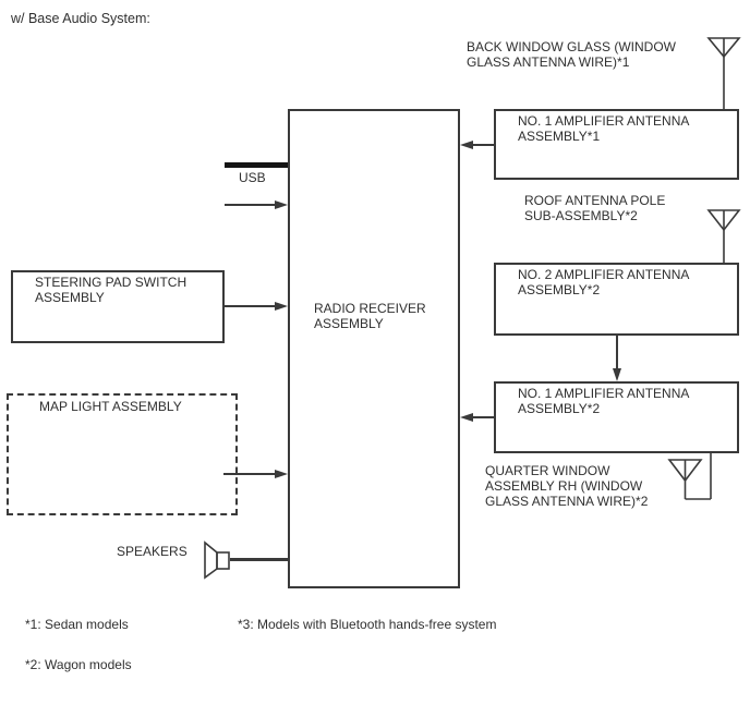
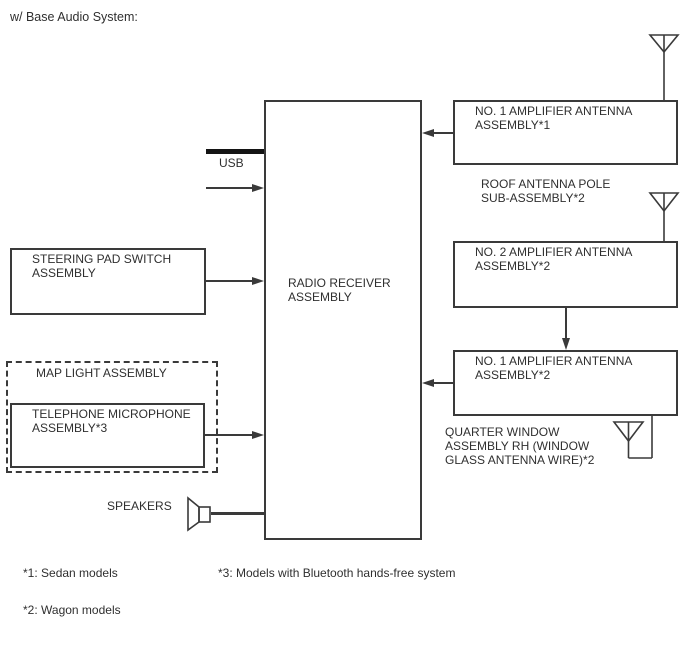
  w/ Base Audio System:
  RADIO RECEIVER
  ASSEMBLY
  USB
  STEERING PAD SWITCH
  ASSEMBLY
  MAP LIGHT ASSEMBLY
+ TELEPHONE MICROPHONE
+ ASSEMBLY*3
  SPEAKERS
- BACK WINDOW GLASS (WINDOW
- GLASS ANTENNA WIRE)*1
  NO. 1 AMPLIFIER ANTENNA
  ASSEMBLY*1
  ROOF ANTENNA POLE
  SUB-ASSEMBLY*2
  NO. 2 AMPLIFIER ANTENNA
  ASSEMBLY*2
  NO. 1 AMPLIFIER ANTENNA
  ASSEMBLY*2
  QUARTER WINDOW
  ASSEMBLY RH (WINDOW
  GLASS ANTENNA WIRE)*2
  *1: Sedan models
  *3: Models with Bluetooth hands-free system
  *2: Wagon models
